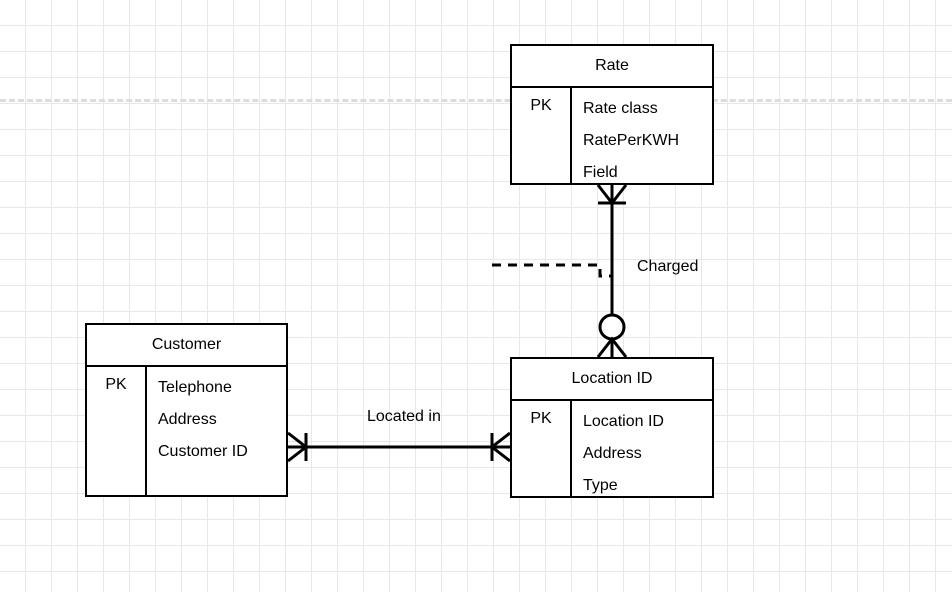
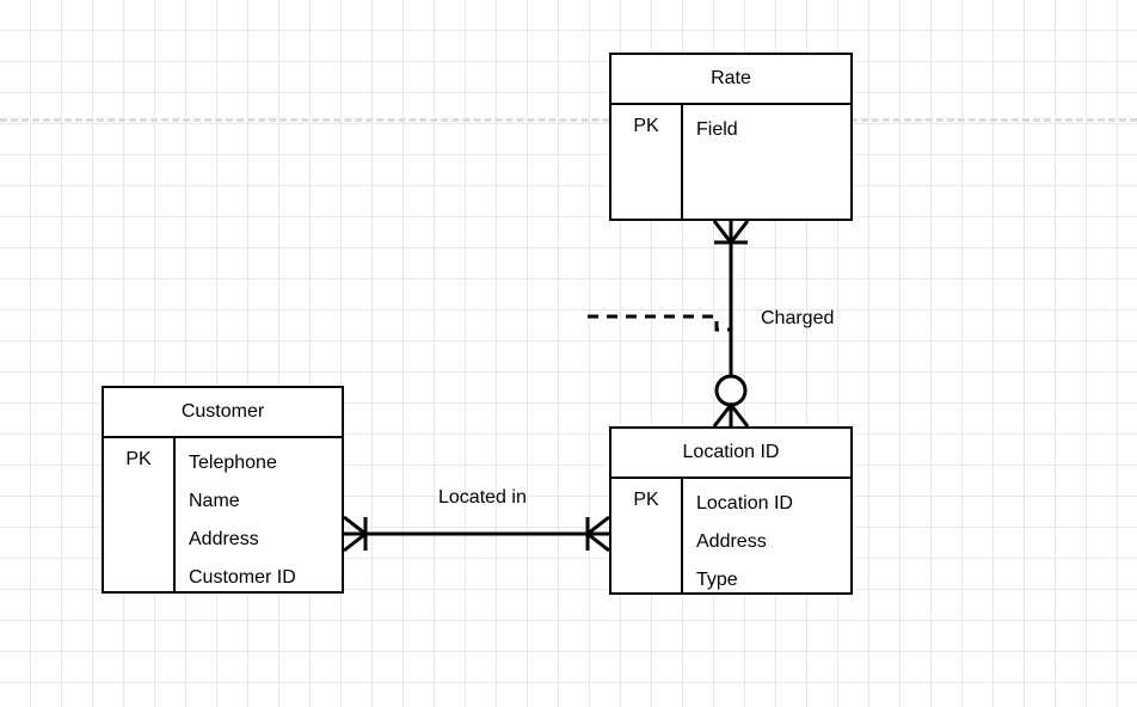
  Rate
  PK
- Rate class
- RatePerKWH
  Field
  Customer
  PK
  Telephone
+ Name
  Address
  Customer ID
  Location ID
  PK
  Location ID
  Address
  Type
  Charged
  Located in
